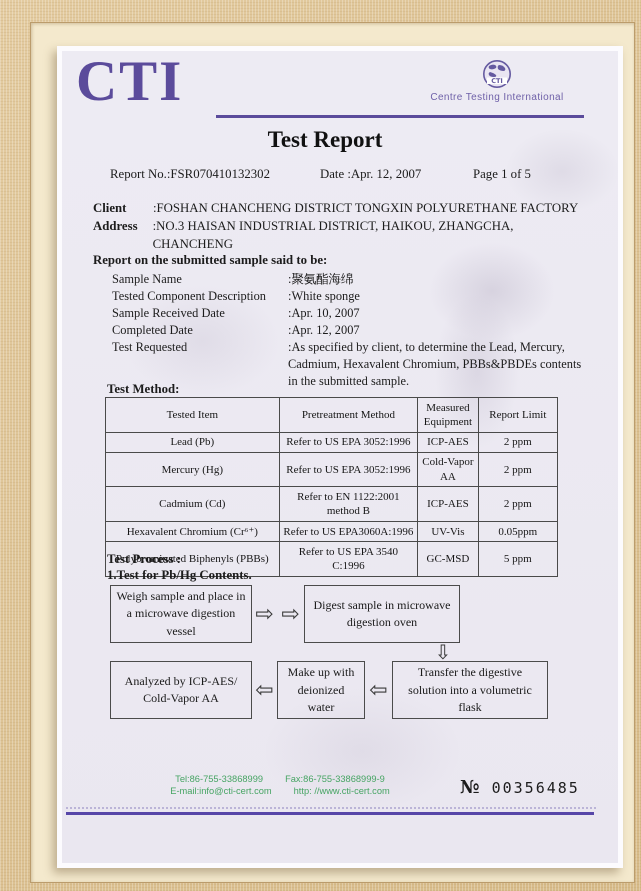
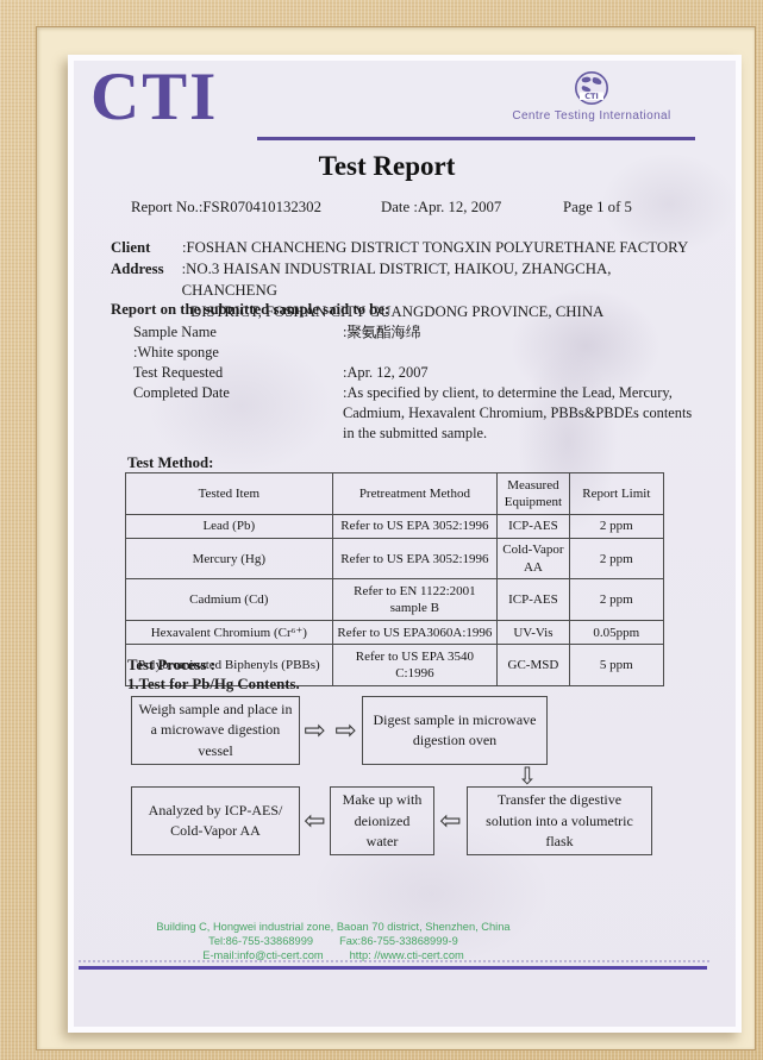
  CTI
  CTI
  Centre Testing International
  Test Report
  Report No.:FSR070410132302
  Date :Apr. 12, 2007
  Page 1 of 5
  Client
  :FOSHAN CHANCHENG DISTRICT TONGXIN POLYURETHANE FACTORY
  Address
  :NO.3 HAISAN INDUSTRIAL DISTRICT, HAIKOU, ZHANGCHA, CHANCHENG
+ DISTRICT, FOSHAN CITY GUANGDONG PROVINCE, CHINA
  Report on the submitted sample said to be:
  Sample Name
  :聚氨酯海绵
- Tested Component Description
  :White sponge
- Sample Received Date
- :Apr. 10, 2007
- Completed Date
+ Test Requested
  :Apr. 12, 2007
- Test Requested
+ Completed Date
  :As specified by client, to determine the Lead, Mercury, Cadmium, Hexavalent Chromium, PBBs&PBDEs contents in the submitted sample.
  Test Method:
  Tested Item	Pretreatment Method	Measured Equipment	Report Limit
  Lead (Pb)	Refer to US EPA 3052:1996	ICP-AES	2 ppm
  Mercury (Hg)	Refer to US EPA 3052:1996	Cold-Vapor AA	2 ppm
- Cadmium (Cd)	Refer to EN 1122:2001 method B	ICP-AES	2 ppm
+ Cadmium (Cd)	Refer to EN 1122:2001 sample B	ICP-AES	2 ppm
  Hexavalent Chromium (Cr⁶⁺)	Refer to US EPA3060A:1996	UV-Vis	0.05ppm
  Polybrominated Biphenyls (PBBs)	Refer to US EPA 3540 C:1996	GC-MSD	5 ppm
  Test Process :
  1.Test for Pb/Hg Contents.
  Weigh sample and place in a microwave digestion vessel
  ⇨
  ⇨
  Digest sample in microwave digestion oven
  ⇩
  Analyzed by ICP-AES/ Cold-Vapor AA
  ⇦
  Make up with deionized water
  ⇦
  Transfer the digestive solution into a volumetric flask
+ Building C, Hongwei industrial zone, Baoan 70 district, Shenzhen, China
  Tel:86-755-33868999 Fax:86-755-33868999-9
  E-mail:info@cti-cert.com http: //www.cti-cert.com
- № 00356485
